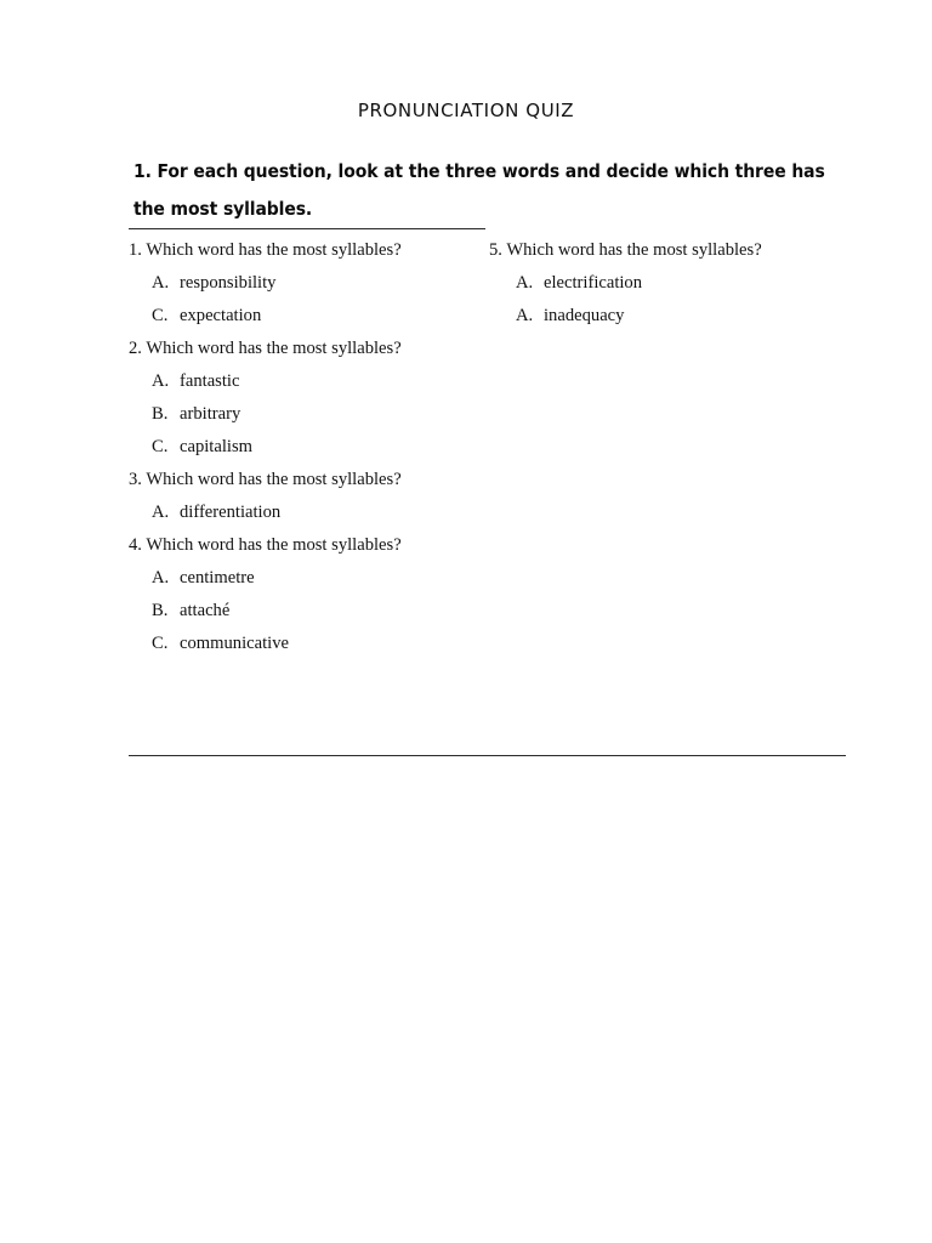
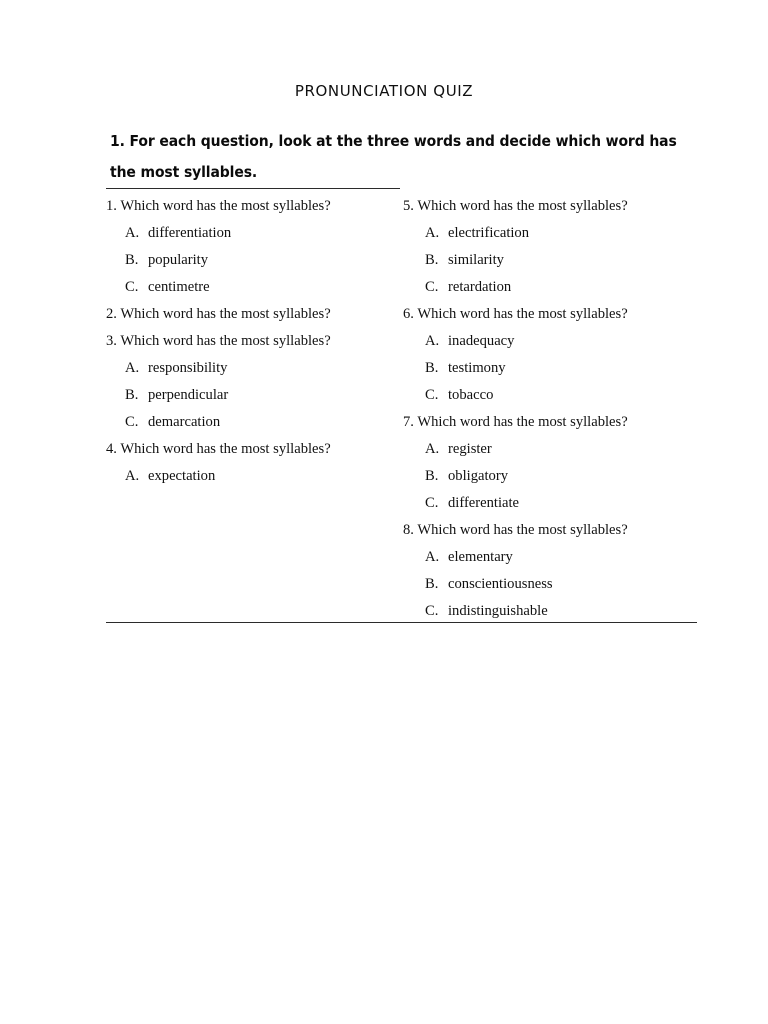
  PRONUNCIATION QUIZ
- 1. For each question, look at the three words and decide which three has the most syllables.
+ 1. For each question, look at the three words and decide which word has the most syllables.
  1. Which word has the most syllables?
- A. responsibility
+ A. differentiation
+ B. popularity
- C. expectation
+ C. centimetre
  2. Which word has the most syllables?
- A. fantastic
- B. arbitrary
- C. capitalism
  3. Which word has the most syllables?
- A. differentiation
+ A. responsibility
+ B. perpendicular
+ C. demarcation
  4. Which word has the most syllables?
- A. centimetre
+ A. expectation
- B. attaché
- C. communicative
  5. Which word has the most syllables?
  A. electrification
+ B. similarity
+ C. retardation
+ 6. Which word has the most syllables?
  A. inadequacy
+ B. testimony
+ C. tobacco
+ 7. Which word has the most syllables?
+ A. register
+ B. obligatory
+ C. differentiate
+ 8. Which word has the most syllables?
+ A. elementary
+ B. conscientiousness
+ C. indistinguishable
